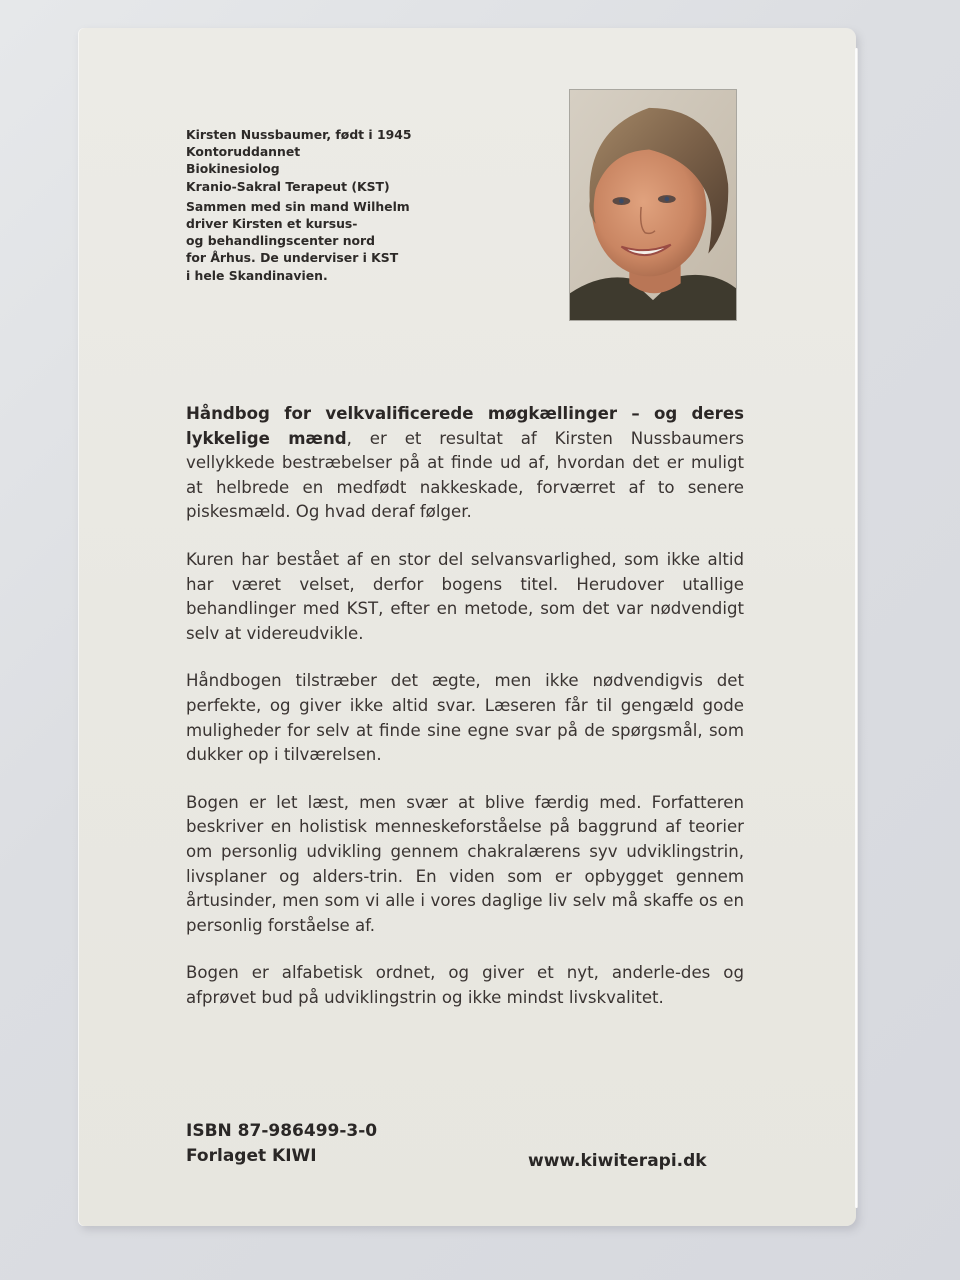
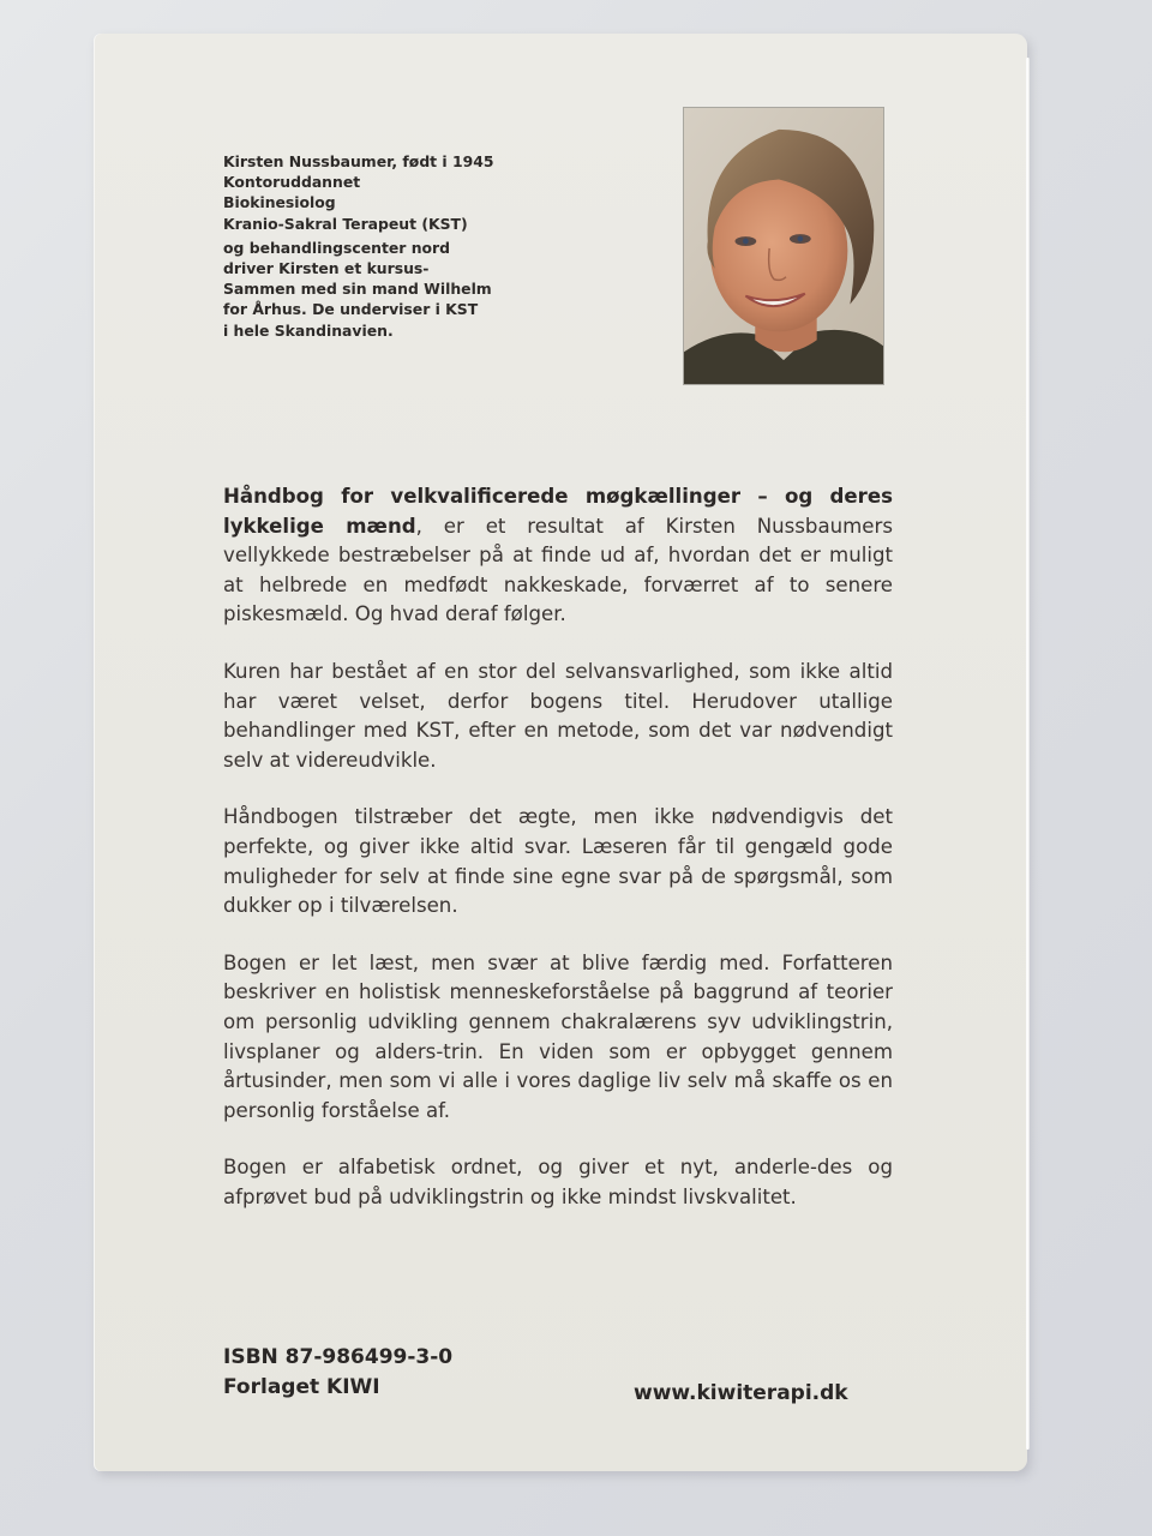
  Kirsten Nussbaumer, født i 1945
  Kontoruddannet
  Biokinesiolog
  Kranio-Sakral Terapeut (KST)
- Sammen med sin mand Wilhelm
+ og behandlingscenter nord
  driver Kirsten et kursus-
- og behandlingscenter nord
+ Sammen med sin mand Wilhelm
  for Århus. De underviser i KST
  i hele Skandinavien.
  Håndbog for velkvalificerede møgkællinger – og deres lykkelige mænd, er et resultat af Kirsten Nussbaumers vellykkede bestræbelser på at finde ud af, hvordan det er muligt at helbrede en medfødt nakkeskade, forværret af to senere piskesmæld. Og hvad deraf følger.
  Kuren har bestået af en stor del selvansvarlighed, som ikke altid har været velset, derfor bogens titel. Herudover utallige behandlinger med KST, efter en metode, som det var nødvendigt selv at videreudvikle.
  Håndbogen tilstræber det ægte, men ikke nødvendigvis det perfekte, og giver ikke altid svar. Læseren får til gengæld gode muligheder for selv at finde sine egne svar på de spørgsmål, som dukker op i tilværelsen.
  Bogen er let læst, men svær at blive færdig med. Forfatteren beskriver en holistisk menneskeforståelse på baggrund af teorier om personlig udvikling gennem chakralærens syv udviklingstrin, livsplaner og alders-trin. En viden som er opbygget gennem årtusinder, men som vi alle i vores daglige liv selv må skaffe os en personlig forståelse af.
  Bogen er alfabetisk ordnet, og giver et nyt, anderle-des og afprøvet bud på udviklingstrin og ikke mindst livskvalitet.
  ISBN 87-986499-3-0
  Forlaget KIWI
  www.kiwiterapi.dk
